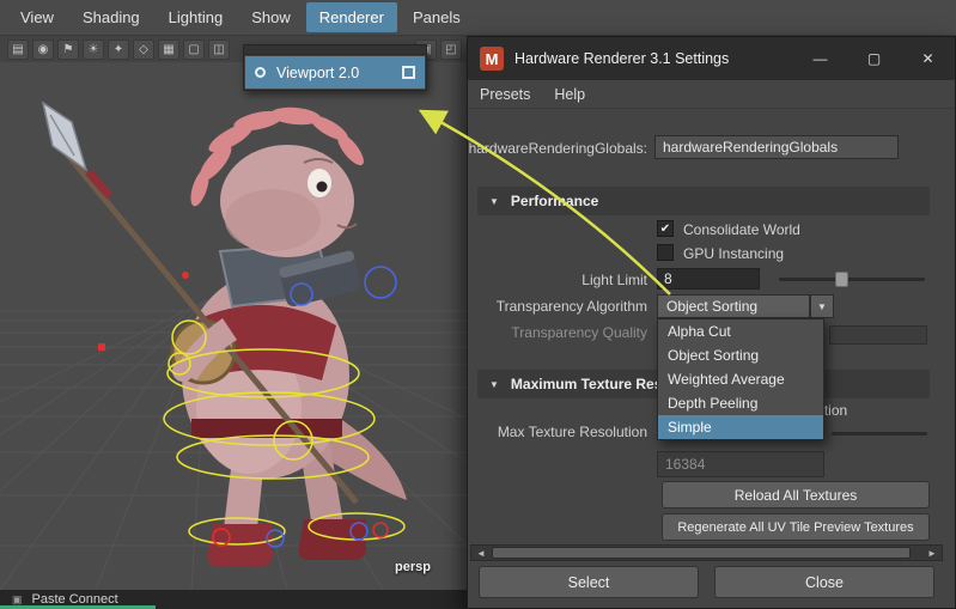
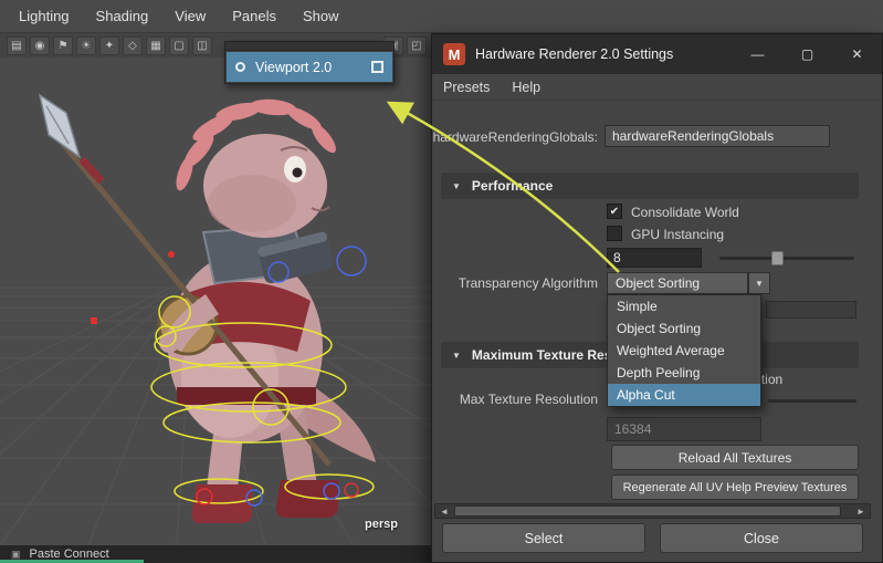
- View
+ Lighting
  Shading
- Lighting
+ View
- Show
+ Panels
- Renderer
- Panels
+ Show
  ▤
  ◉
  ⚑
  ☀
  ✦
  ◇
  ▦
  ▢
  ◫
  ◰
  persp
  ▣
  Paste Connect
  Viewport 2.0
  M
- Hardware Renderer 3.1 Settings
+ Hardware Renderer 2.0 Settings
  —
  ▢
  ✕
  Presets
  Help
  hadwareRenderingGlobals:
  hardwareRenderingGlobals
  ▼
  Performance
  ✔
  Consolidate World
  GPU Instancing
- Light Limit
  8
  Transparency Algorithm
  Object Sorting
  ▼
- Transparency Quality
  ▼
  Max Texture Resolution
  16384
  Reload All Textures
- Regenerate All UV Tile Preview Textures
+ Regenerate All UV Help Preview Textures
- Alpha Cut
+ Simple
  Object Sorting
  Weighted Average
  Depth Peeling
- Simple
+ Alpha Cut
  ◄
  ►
  Select
  Close
